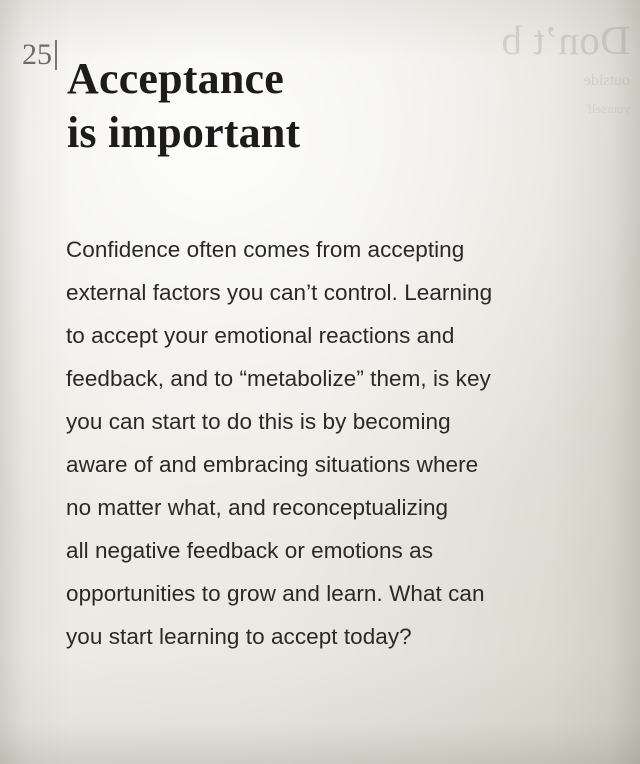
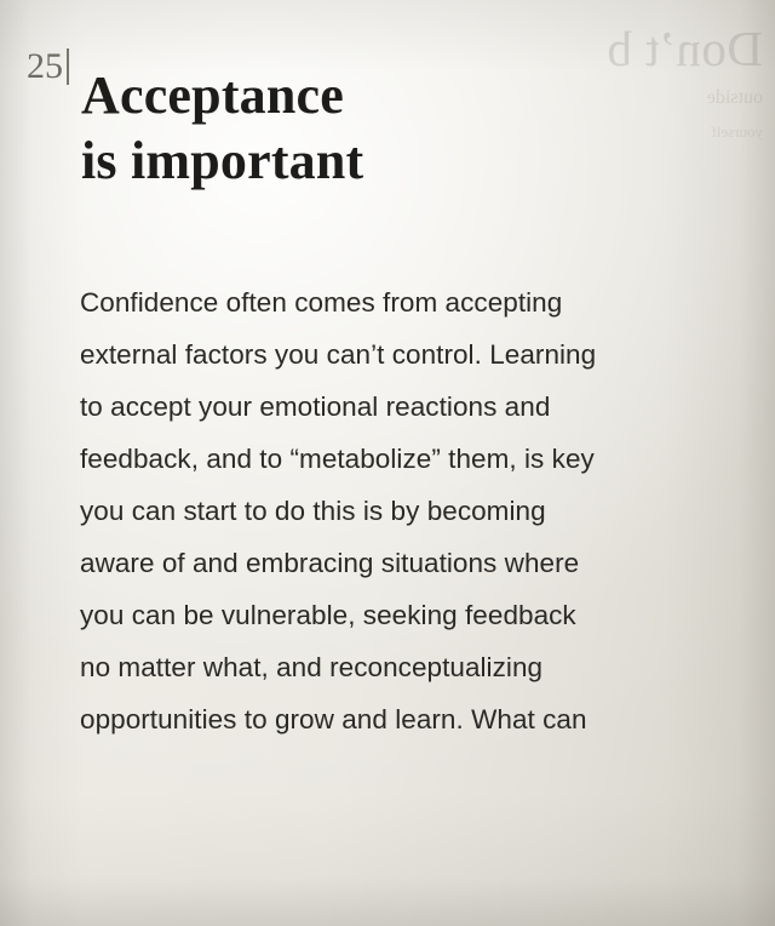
  25
  Acceptance
  is important
  Confidence often comes from accepting
  external factors you can’t control. Learning
  to accept your emotional reactions and
  feedback, and to “metabolize” them, is key
  you can start to do this is by becoming
  aware of and embracing situations where
+ you can be vulnerable, seeking feedback
  no matter what, and reconceptualizing
- all negative feedback or emotions as
  opportunities to grow and learn. What can
- you start learning to accept today?
